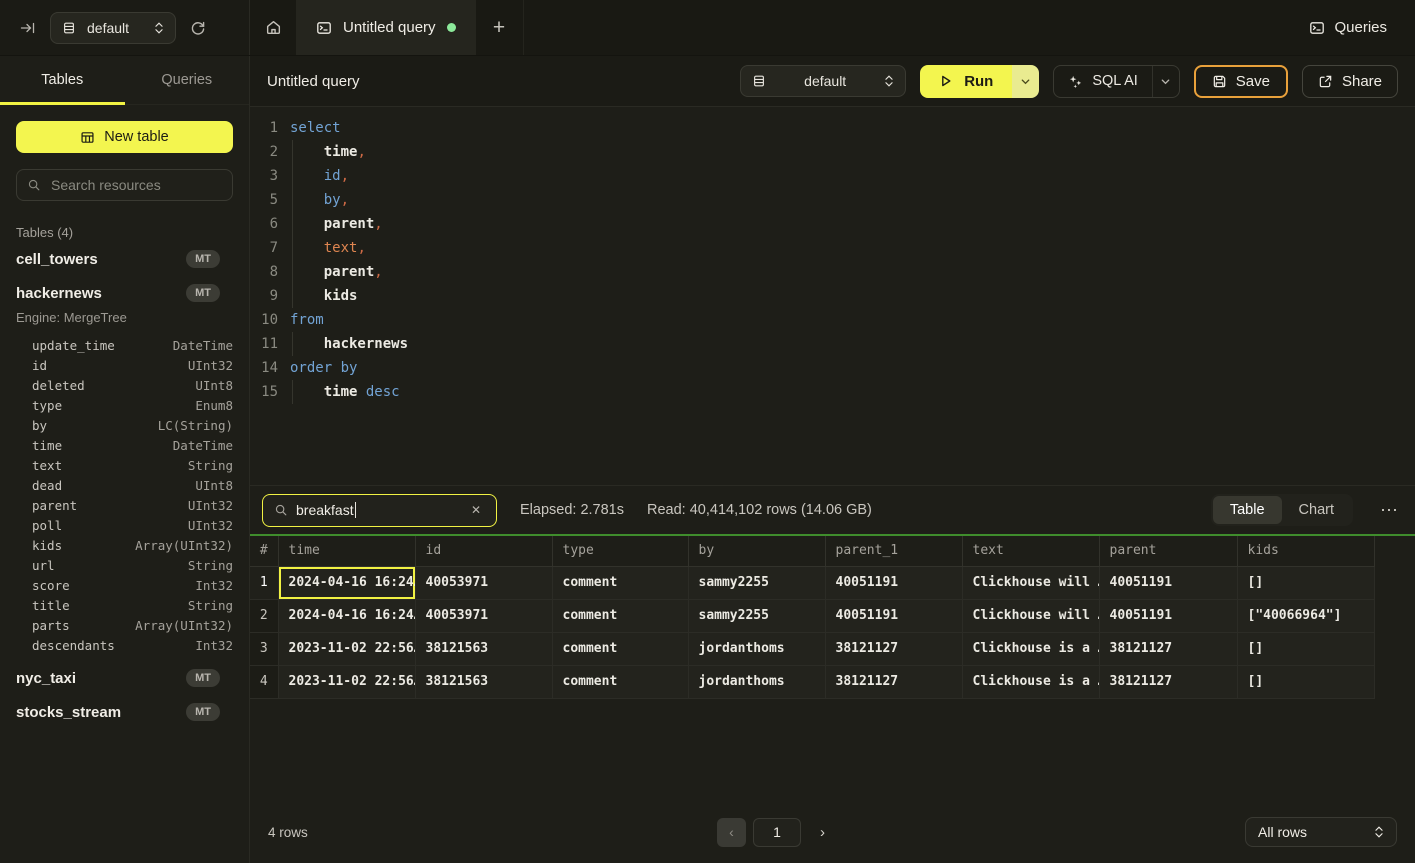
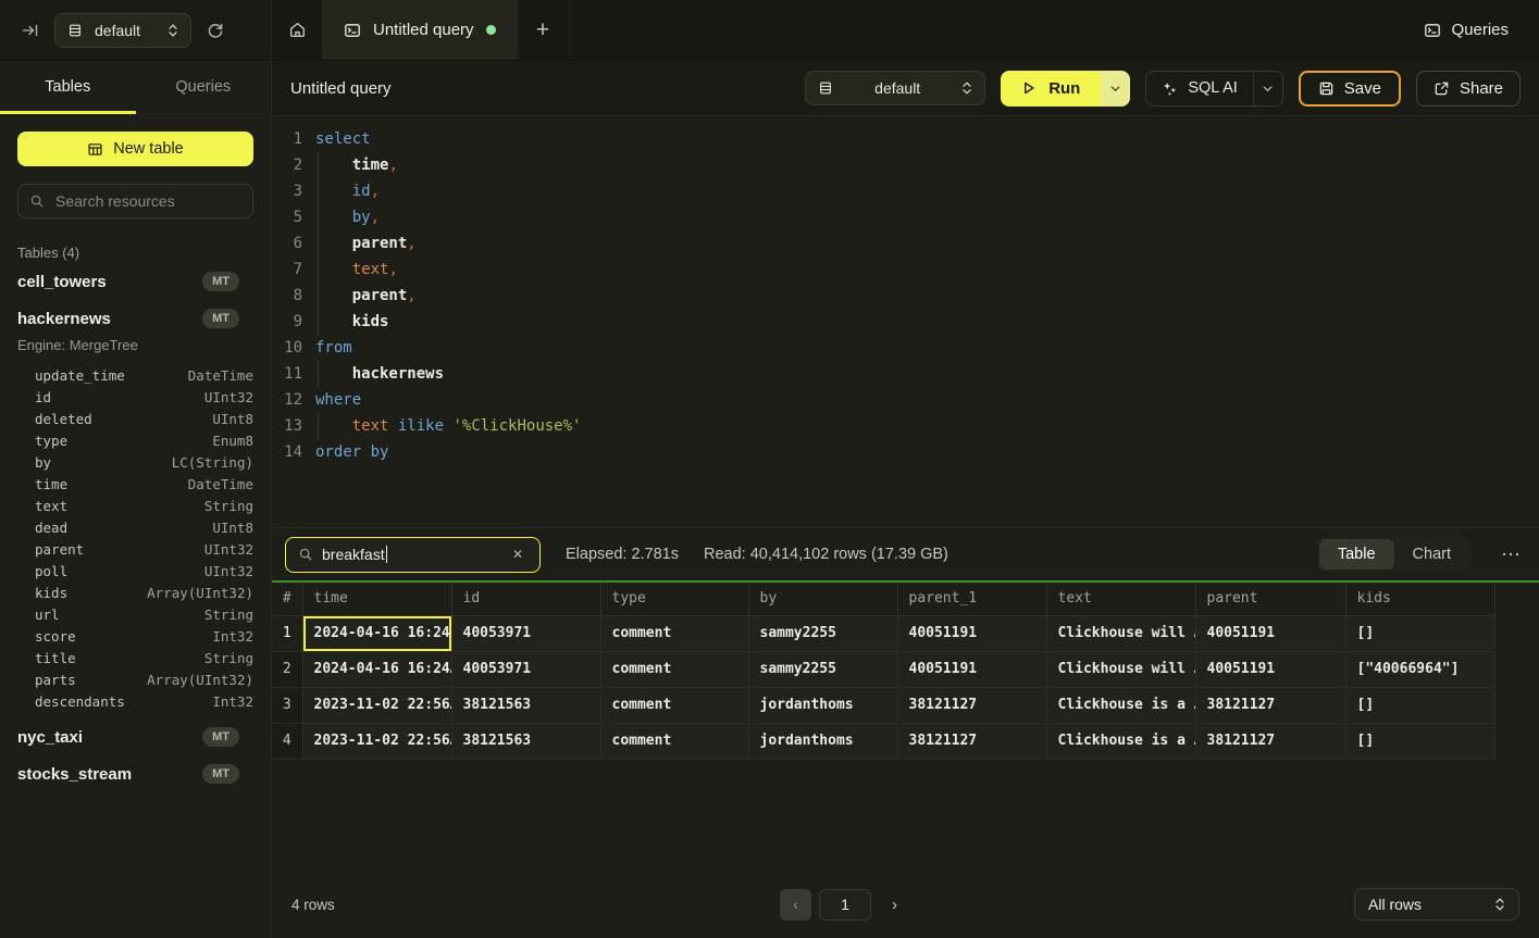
  default
  Untitled query
  +
  Queries
  Tables
  Queries
  New table
  Search resources
  Tables (4)
  cell_towers
  MT
  hackernews
  MT
  Engine: MergeTree
  update_time
  DateTime
  id
  UInt32
  deleted
  UInt8
  type
  Enum8
  by
  LC(String)
  time
  DateTime
  text
  String
  dead
  UInt8
  parent
  UInt32
  poll
  UInt32
  kids
  Array(UInt32)
  url
  String
  score
  Int32
  title
  String
  parts
  Array(UInt32)
  descendants
  Int32
  nyc_taxi
  MT
  stocks_stream
  MT
  Untitled query
  default
  Run
  SQL AI
  Save
  Share
  1
  select
  2
  time,
  3
  id,
  5
  by,
  6
  parent,
  7
  text,
  8
  parent,
  9
  kids
  10
  from
  11
  hackernews
+ 12
+ where
+ 13
+ text ilike '%ClickHouse%'
  14
  order by
- 15
- time desc
  breakfast
  ✕
  Elapsed: 2.781s
- Read: 40,414,102 rows (14.06 GB)
+ Read: 40,414,102 rows (17.39 GB)
  Table
  Chart
  ⋯
  #	time	id	type	by	parent_1	text	parent	kids
  1	2024-04-16 16:24	40053971	comment	sammy2255	40051191	Clickhouse will	40051191	[]
  2	2024-04-16 16:24	40053971	comment	sammy2255	40051191	Clickhouse will	40051191	["40066964"]
  3	2023-11-02 22:56	38121563	comment	jordanthoms	38121127	Clickhouse is a	38121127	[]
  4	2023-11-02 22:56	38121563	comment	jordanthoms	38121127	Clickhouse is a	38121127	[]
  4 rows
  ‹
  1
  ›
  All rows
